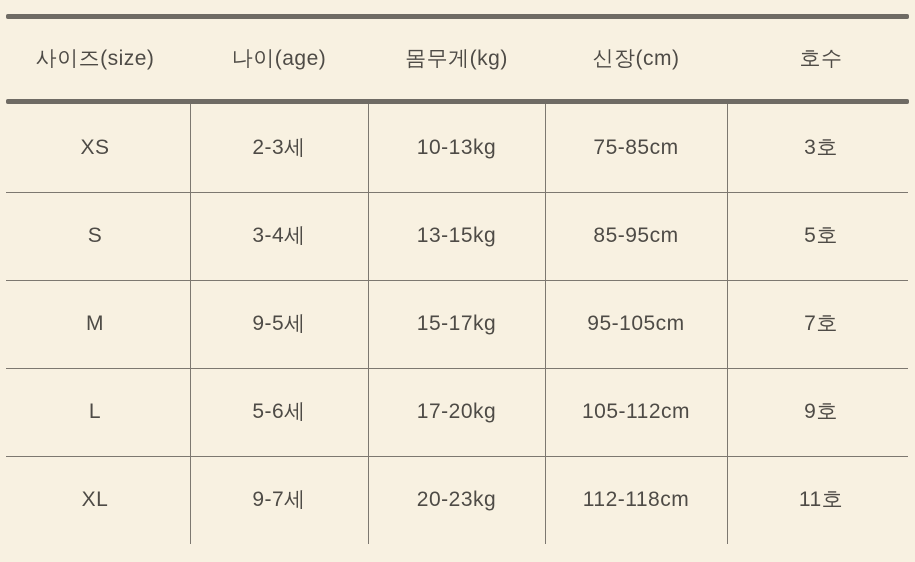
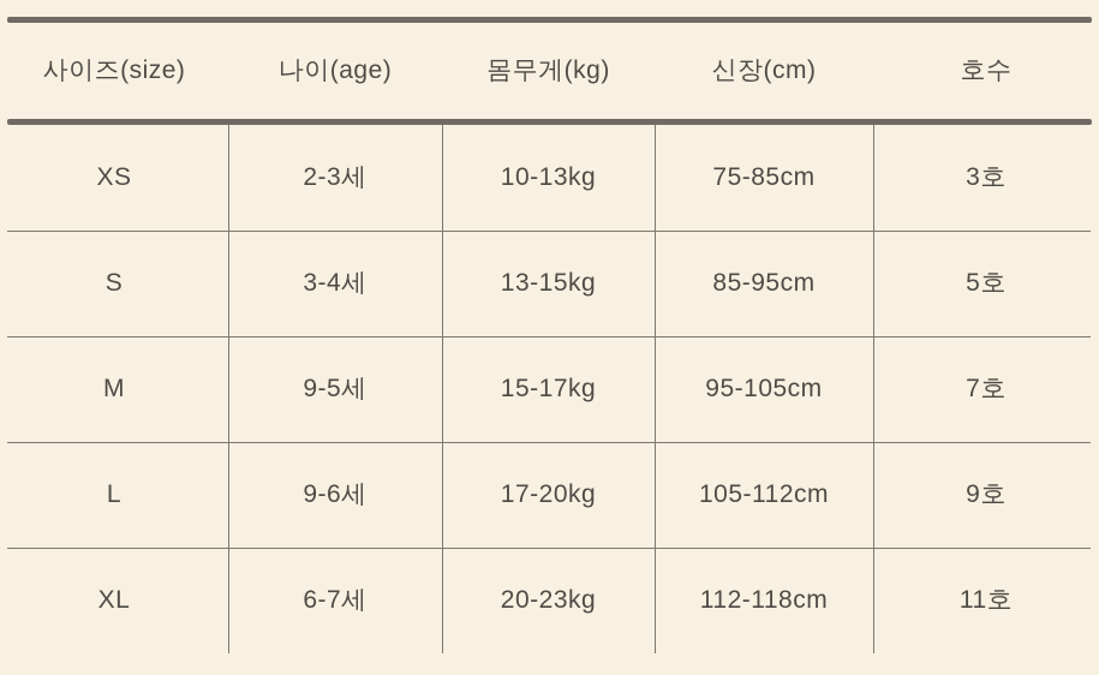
  사이즈(size)
  나이(age)
  몸무게(kg)
  신장(cm)
  호수
  XS
  2-3세
  10-13kg
  75-85cm
  3호
  S
  3-4세
  13-15kg
  85-95cm
  5호
  M
  9-5세
  15-17kg
  95-105cm
  7호
  L
- 5-6세
+ 9-6세
  17-20kg
  105-112cm
  9호
  XL
- 9-7세
+ 6-7세
  20-23kg
  112-118cm
  11호
